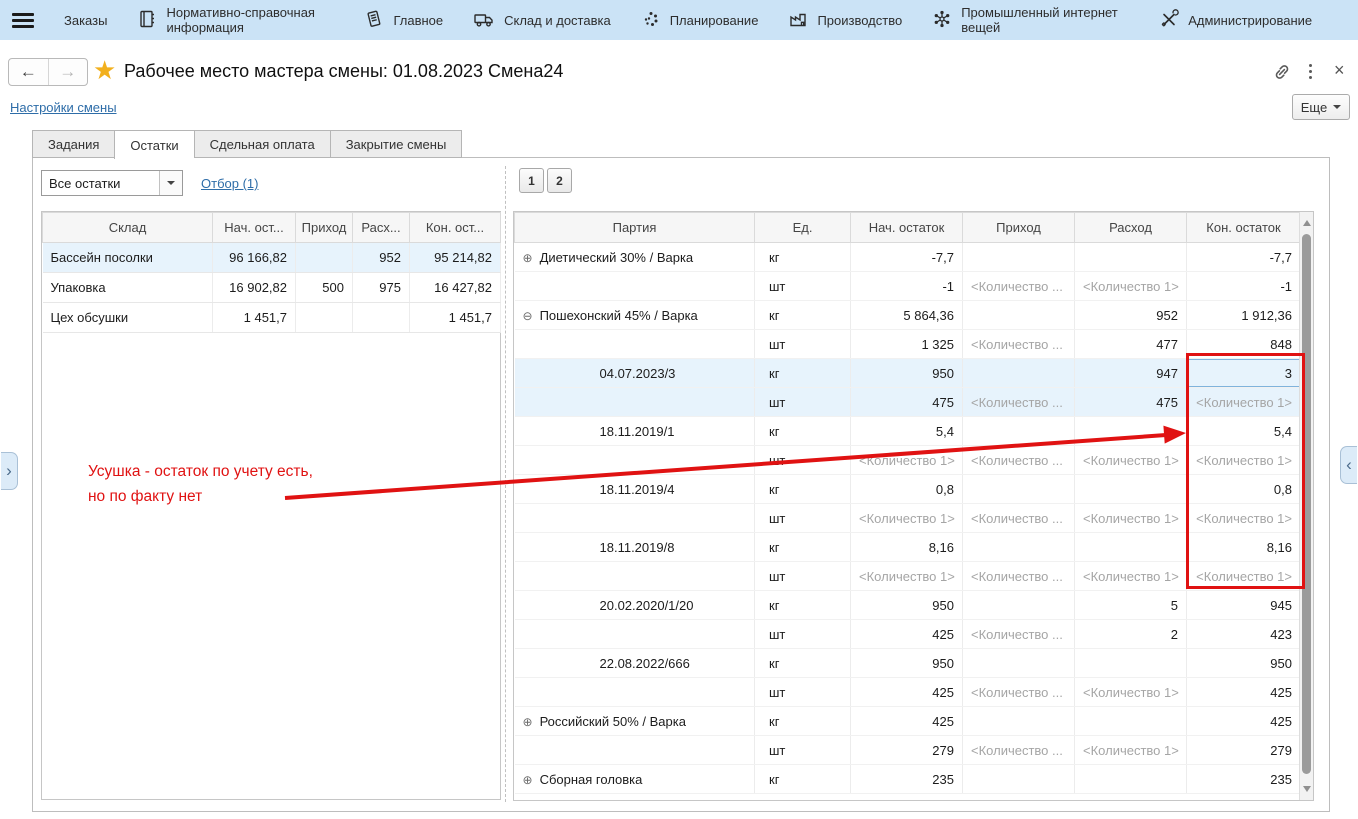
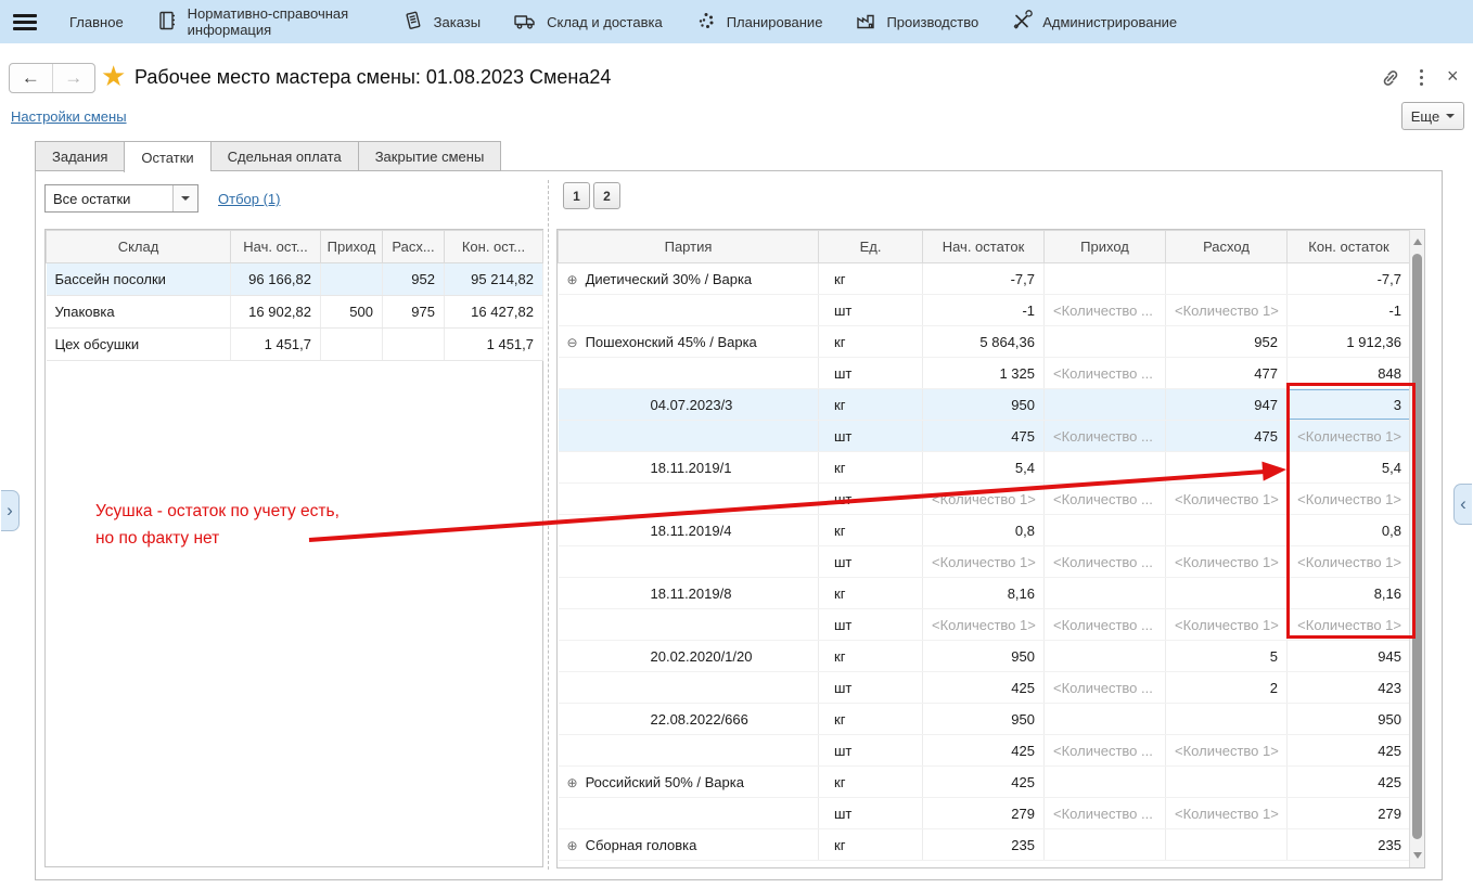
- Заказы
+ Главное
  Нормативно-справочная информация
- Главное
+ Заказы
  Склад и доставка
  Планирование
  Производство
- Промышленный интернет вещей
  Администрирование
  ←
  →
  ★
  Рабочее место мастера смены: 01.08.2023 Смена24
  ×
  Настройки смены
  Еще
  Задания
  Остатки
  Сдельная оплата
  Закрытие смены
  Все остатки
  Отбор (1)
  Склад	Нач. ост...	Приход	Расх...	Кон. ост...
  Бассейн посолки	96 166,82		952	95 214,82
  Упаковка	16 902,82	500	975	16 427,82
  Цех обсушки	1 451,7			1 451,7
  1
  2
  Партия	Ед.	Нач. остаток	Приход	Расход	Кон. остаток
  ⊕ Диетический 30% / Варка	кг	-7,7			-7,7
  	шт	-1	<Количество ...	<Количество 1>	-1
  ⊖ Пошехонский 45% / Варка	кг	5 864,36		952	1 912,36
  	шт	1 325	<Количество ...	477	848
  04.07.2023/3	кг	950		947	3
  	шт	475	<Количество ...	475	<Количество 1>
  18.11.2019/1	кг	5,4			5,4
  	шт	<Количество 1>	<Количество ...	<Количество 1>	<Количество 1>
  18.11.2019/4	кг	0,8			0,8
  	шт	<Количество 1>	<Количество ...	<Количество 1>	<Количество 1>
  18.11.2019/8	кг	8,16			8,16
  	шт	<Количество 1>	<Количество ...	<Количество 1>	<Количество 1>
  20.02.2020/1/20	кг	950		5	945
  	шт	425	<Количество ...	2	423
  22.08.2022/666	кг	950			950
  	шт	425	<Количество ...	<Количество 1>	425
  ⊕ Российский 50% / Варка	кг	425			425
  	шт	279	<Количество ...	<Количество 1>	279
  ⊕ Сборная головка	кг	235			235
  ›
  ‹
  Усушка - остаток по учету есть,
  но по факту нет
